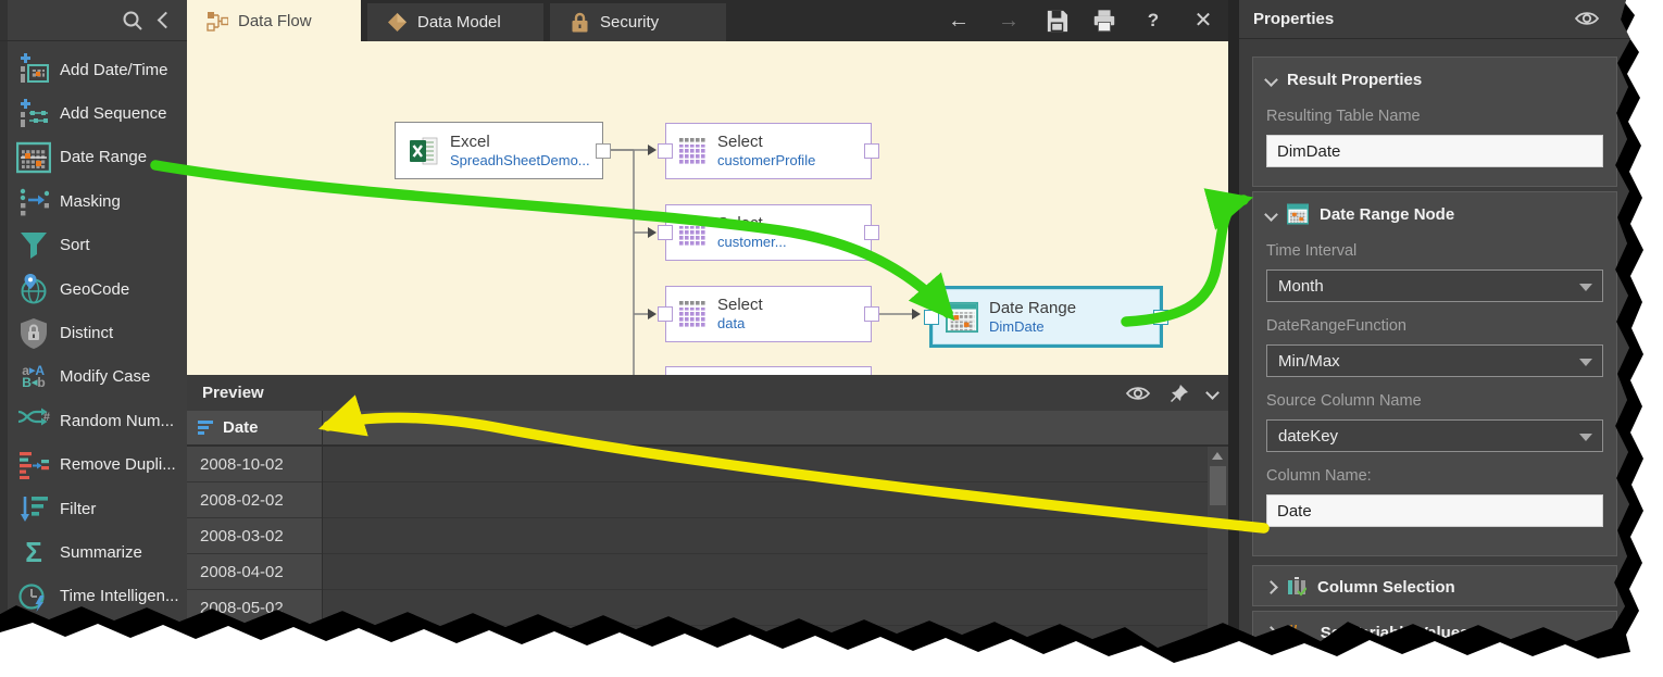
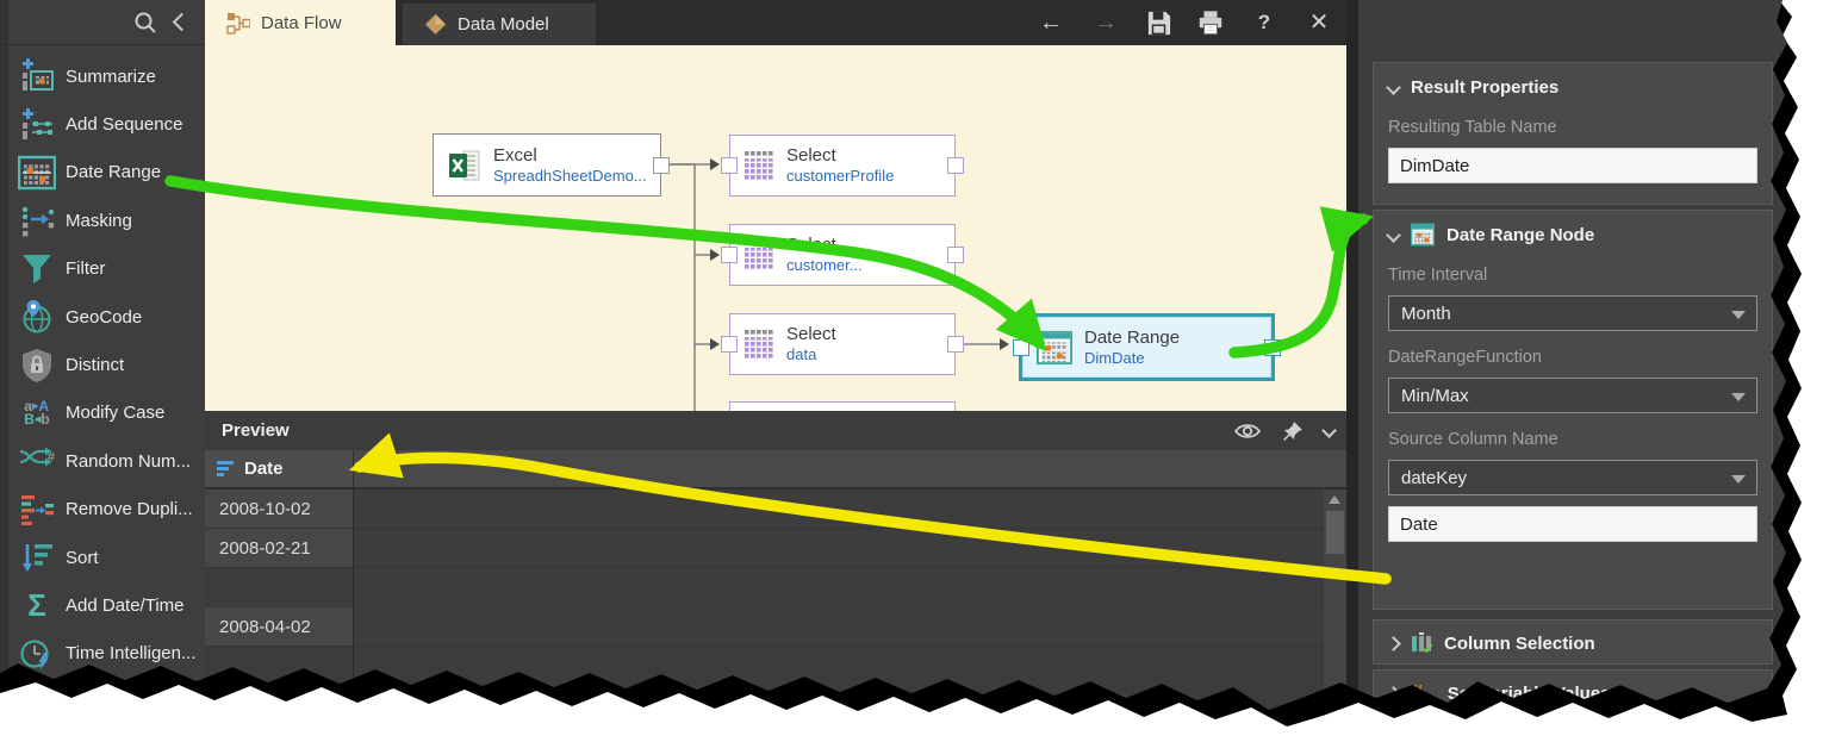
- Add Date/Time
+ Summarize
  Add Sequence
  Date Range
  Masking
- Sort
+ Filter
  GeoCode
  Distinct
  Modify Case
  #
  Random Num...
  Remove Dupli...
- Filter
+ Sort
  Σ
- Summarize
+ Add Date/Time
  Time Intelligen...
  Data Flow
  Data Model
- Security
  ←
  →
  ?
  ✕
  Excel
  SpreadhSheetDemo...
  Select
  customerProfile
  customer...
  Select
  data
  Date Range
  DimDate
  Preview
  Date
  2008-10-02
- 2008-02-02
+ 2008-02-21
- 2008-03-02
  2008-04-02
- 2008-05-02
- Properties
  Result Properties
  Resulting Table Name
  DimDate
  Date Range Node
  Time Interval
  Month
  DateRangeFunction
  Min/Max
  Source Column Name
  dateKey
- Column Name:
  Date
  Column Selection
